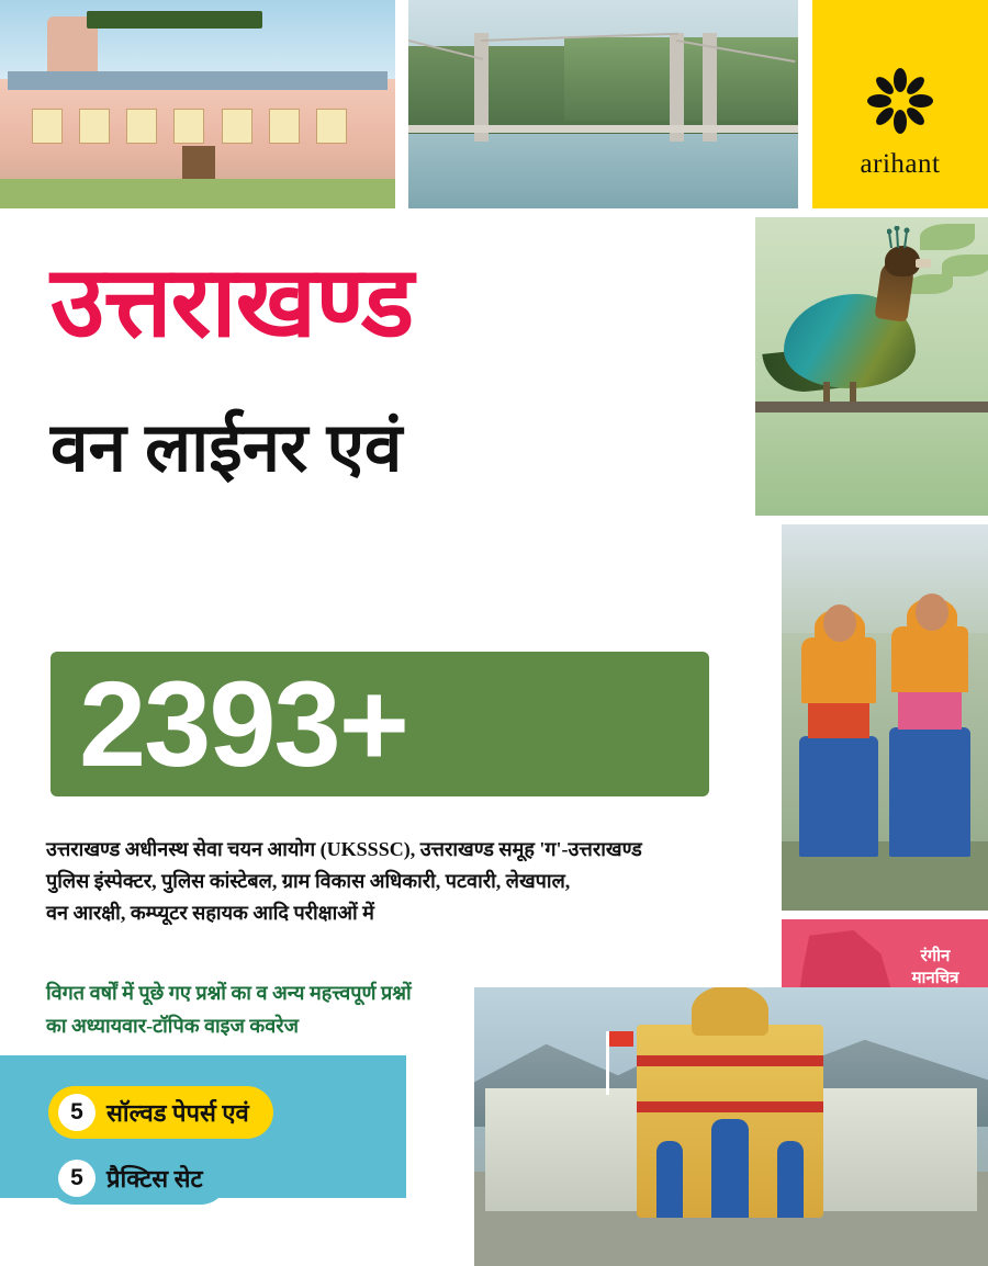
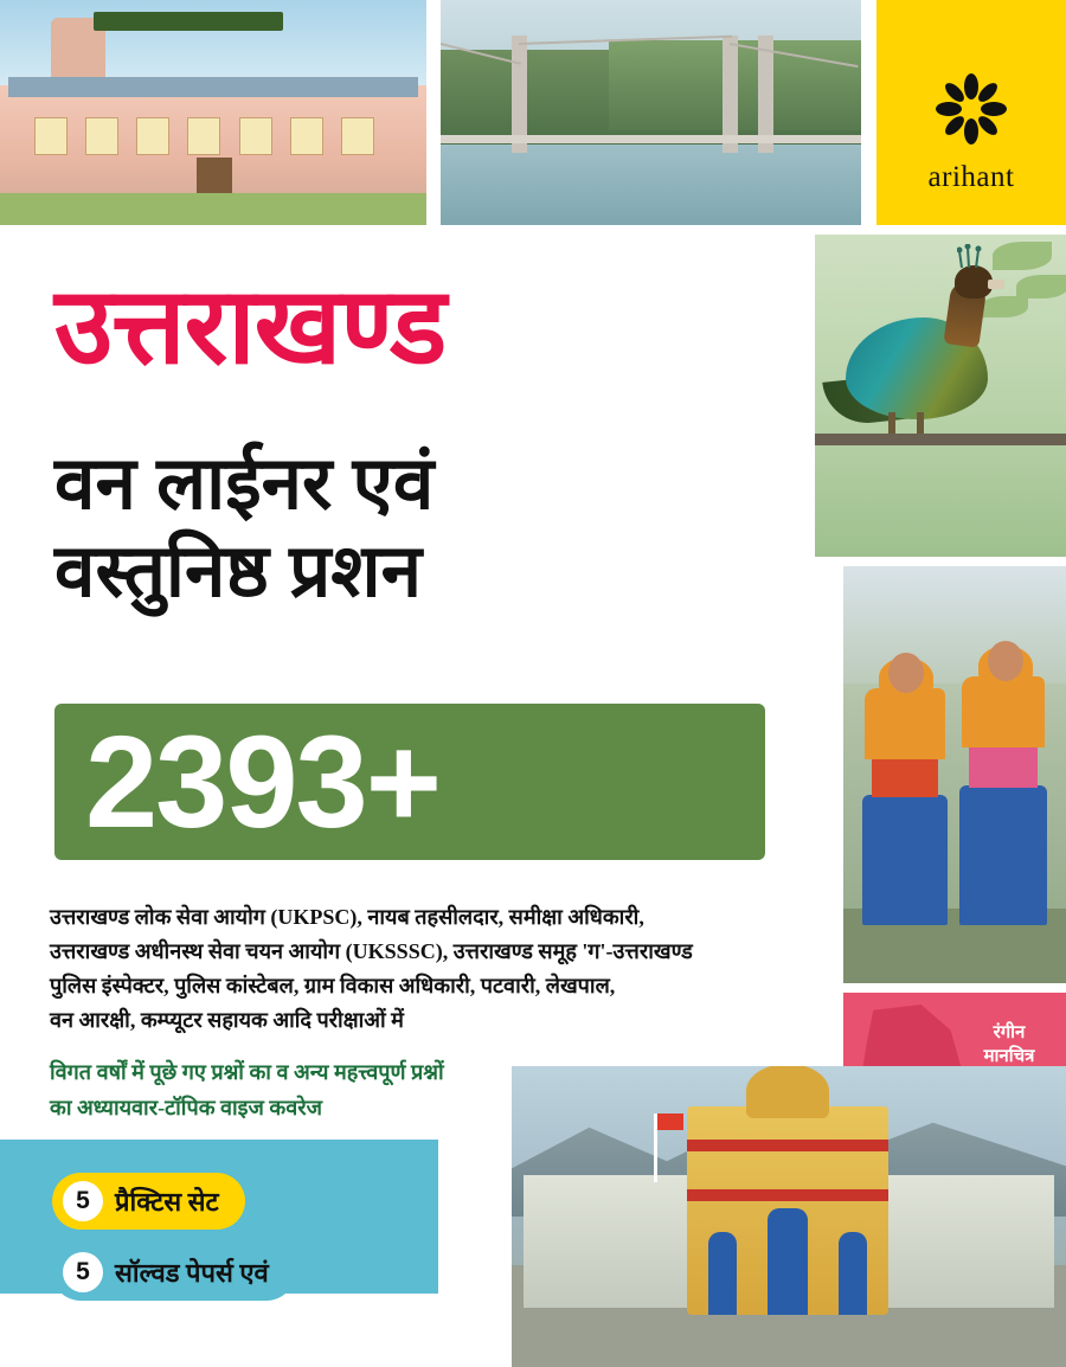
  arihant
  रंगीन
  मानचित्र
  उत्तराखण्ड
  वन लाईनर एवं
+ वस्तुनिष्ठ प्रशन
  2393+
+ उत्तराखण्ड लोक सेवा आयोग (UKPSC), नायब तहसीलदार, समीक्षा अधिकारी,
  उत्तराखण्ड अधीनस्थ सेवा चयन आयोग (UKSSSC), उत्तराखण्ड समूह 'ग'-उत्तराखण्ड
  पुलिस इंस्पेक्टर, पुलिस कांस्टेबल, ग्राम विकास अधिकारी, पटवारी, लेखपाल,
  वन आरक्षी, कम्प्यूटर सहायक आदि परीक्षाओं में
  विगत वर्षों में पूछे गए प्रश्नों का व अन्य महत्त्वपूर्ण प्रश्नों
  का अध्यायवार-टॉपिक वाइज कवरेज
  5
- सॉल्वड पेपर्स एवं
+ प्रैक्टिस सेट
  5
- प्रैक्टिस सेट
+ सॉल्वड पेपर्स एवं
